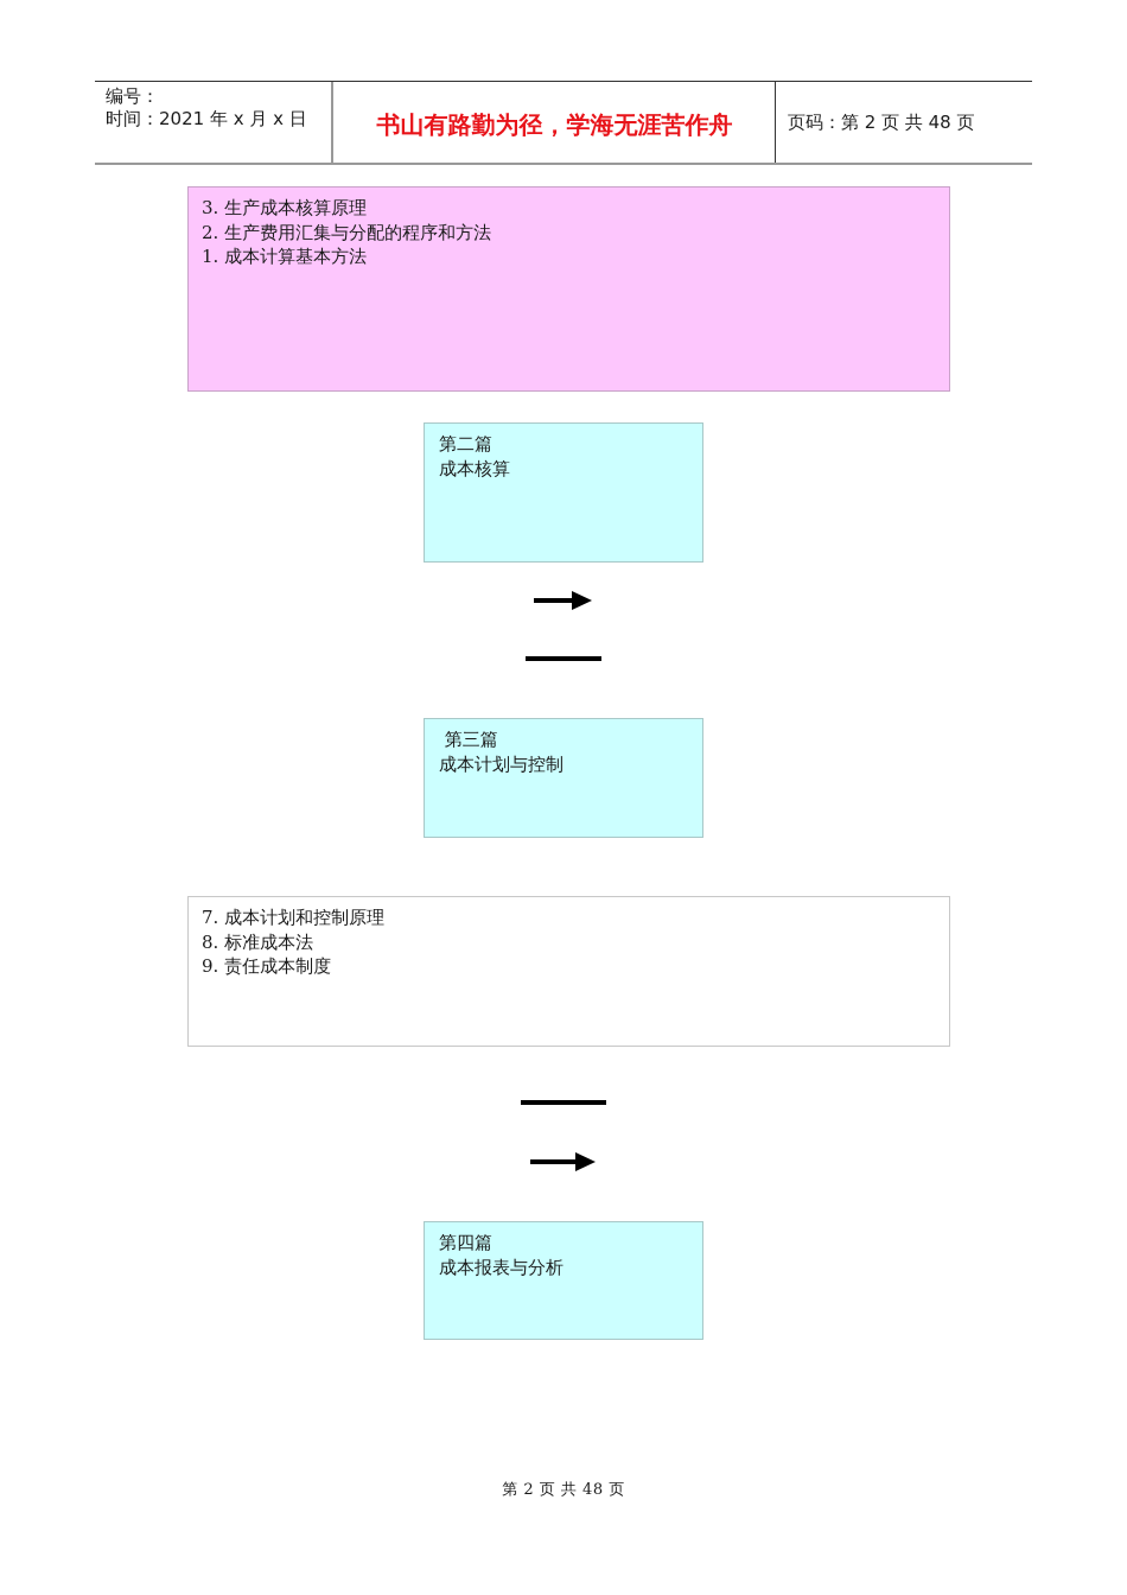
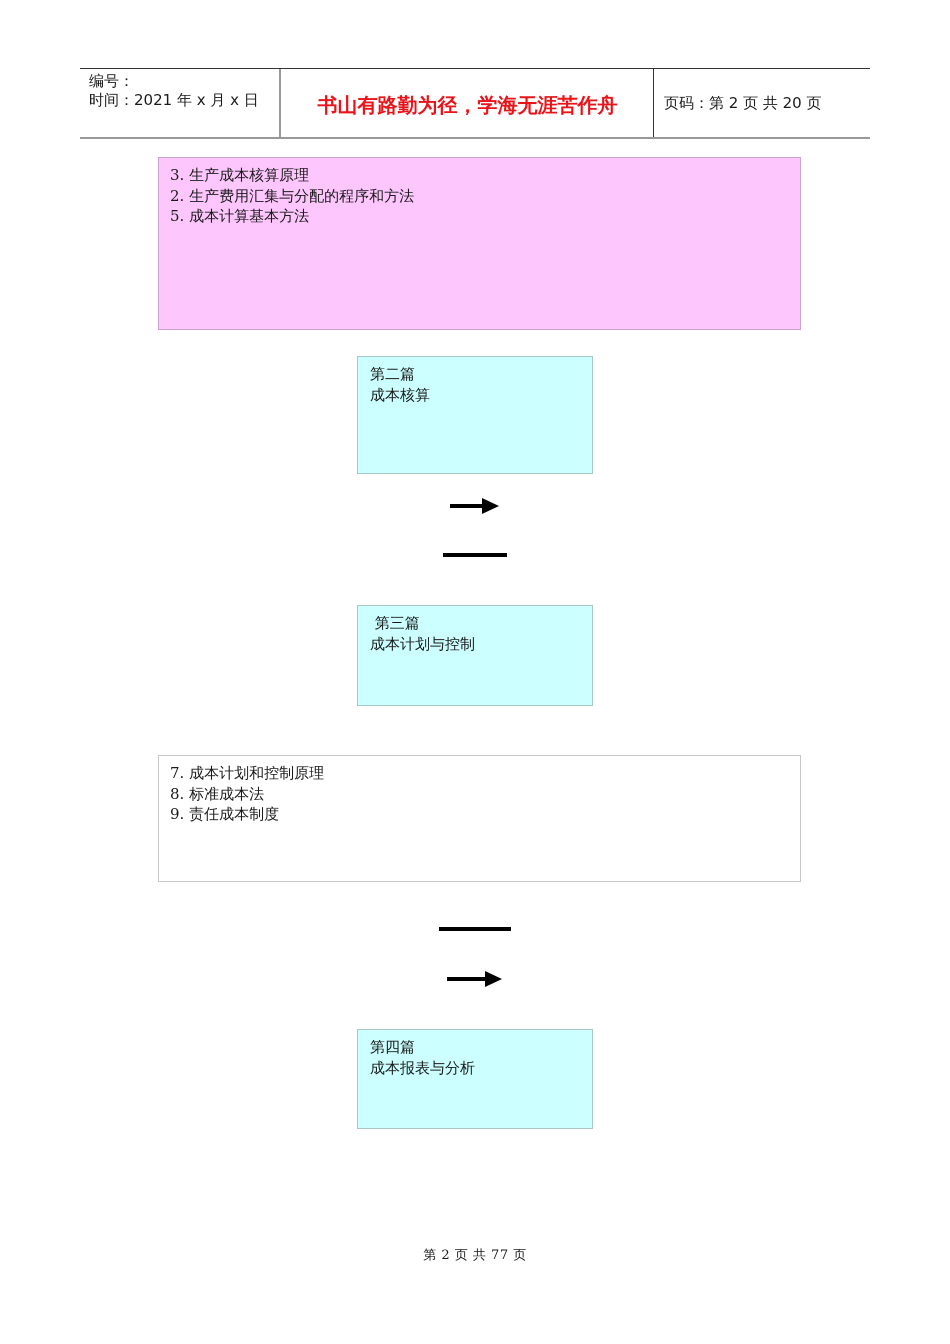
  编号：
  时间：2021 年 x 月 x 日
  书山有路勤为径，学海无涯苦作舟
- 页码：第 2 页 共 48 页
+ 页码：第 2 页 共 20 页
  3. 生产成本核算原理
  2. 生产费用汇集与分配的程序和方法
- 1. 成本计算基本方法
+ 5. 成本计算基本方法
  第二篇
  成本核算
  第三篇
  成本计划与控制
  7. 成本计划和控制原理
  8. 标准成本法
  9. 责任成本制度
  第四篇
  成本报表与分析
- 第 2 页 共 48 页
+ 第 2 页 共 77 页
